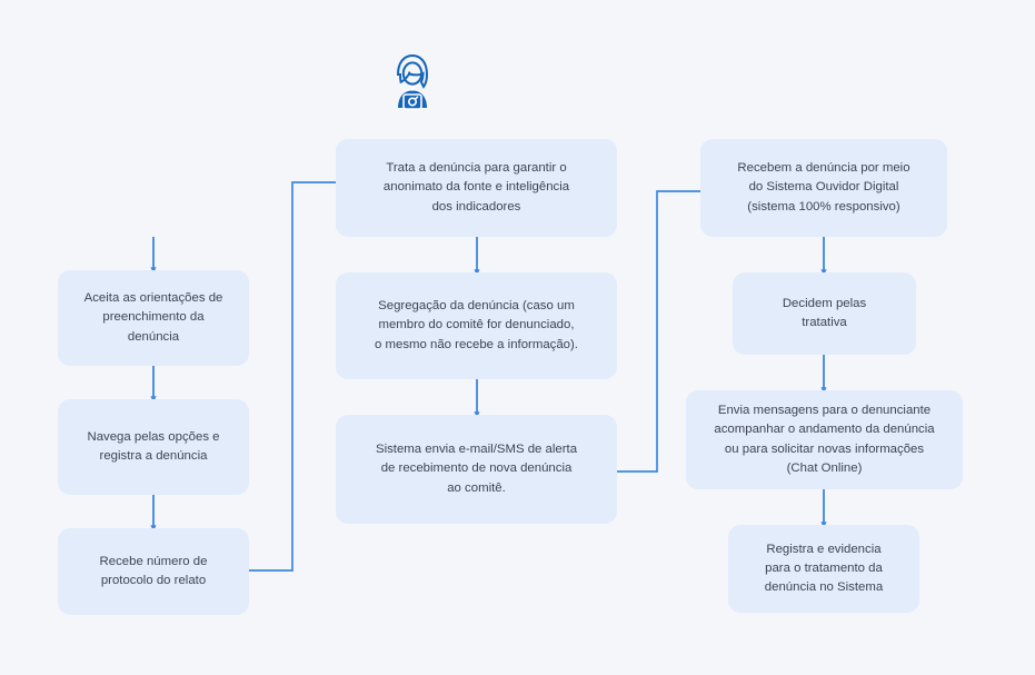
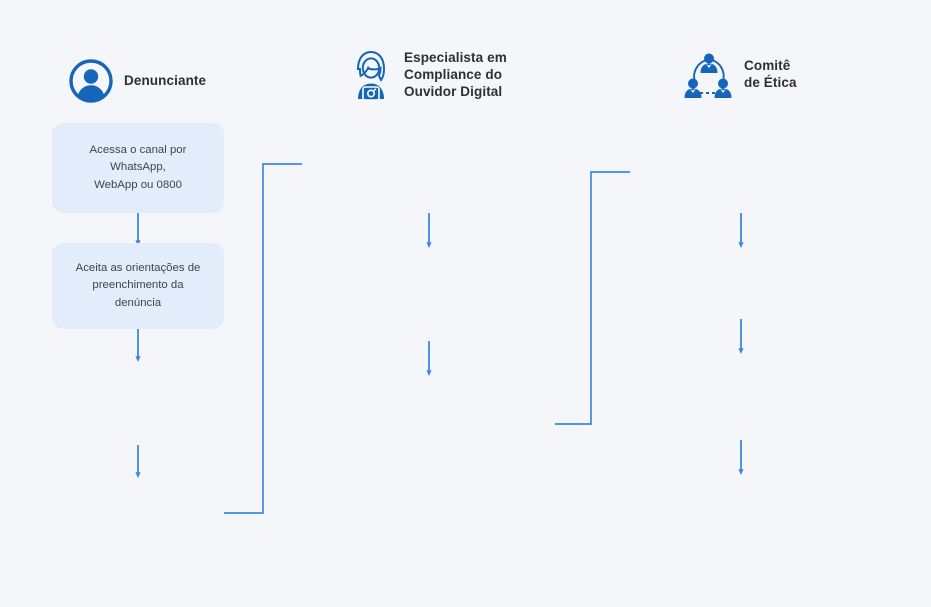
+ Denunciante
+ Especialista em
+ Compliance do
+ Ouvidor Digital
+ Comitê
+ de Ética
+ Acessa o canal por
+ WhatsApp,
+ WebApp ou 0800
  Aceita as orientações de
  preenchimento da
  denúncia
- Navega pelas opções e
- registra a denúncia
- Recebe número de
- protocolo do relato
- Trata a denúncia para garantir o
- anonimato da fonte e inteligência
- dos indicadores
- Segregação da denúncia (caso um
- membro do comitê for denunciado,
- o mesmo não recebe a informação).
- Sistema envia e-mail/SMS de alerta
- de recebimento de nova denúncia
- ao comitê.
- Recebem a denúncia por meio
- do Sistema Ouvidor Digital
- (sistema 100% responsivo)
- Decidem pelas
- tratativa
- Envia mensagens para o denunciante
- acompanhar o andamento da denúncia
- ou para solicitar novas informações
- (Chat Online)
- Registra e evidencia
- para o tratamento da
- denúncia no Sistema
